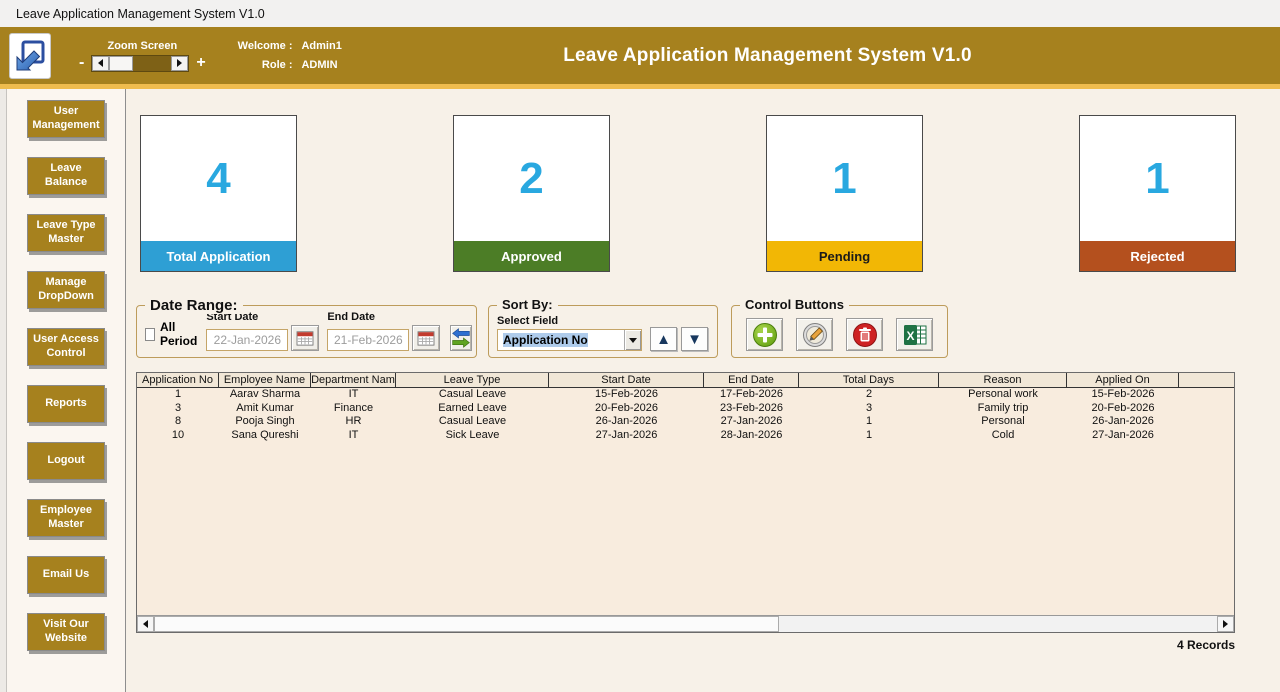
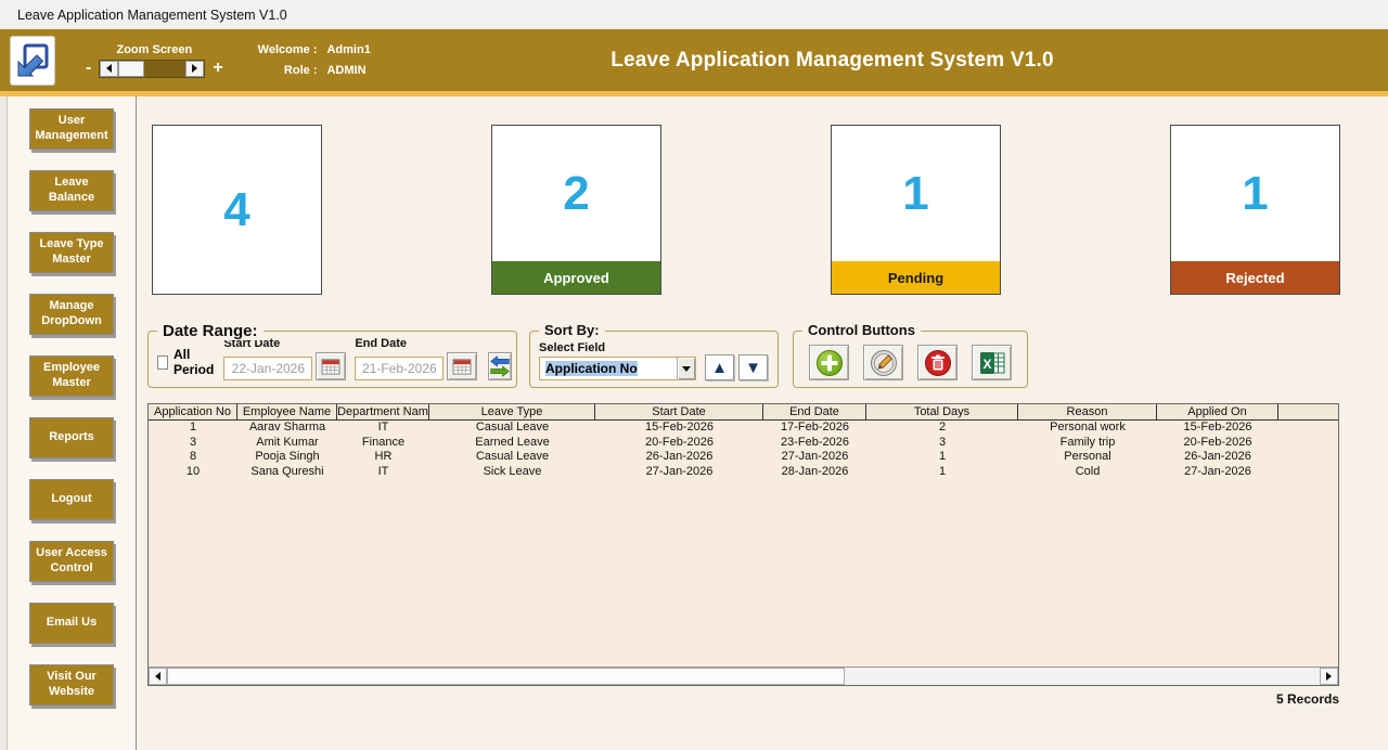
  Leave Application Management System V1.0
  Zoom Screen
  -
  +
  Welcome :
  Admin1
  Role :
  ADMIN
  Leave Application Management System V1.0
  User Management
  Leave Balance
  Leave Type Master
  Manage DropDown
- User Access Control
+ Employee Master
  Reports
  Logout
- Employee Master
+ User Access Control
  Email Us
  Visit Our Website
  4
- Total Application
  2
  Approved
  1
  Pending
  1
  Rejected
  Date Range:
  All Period
  Start Date
  22-Jan-2026
  End Date
  21-Feb-2026
  Sort By:
  Select Field
  Application No
  ▲
  ▼
  Control Buttons
  X
  Application No
  Employee Name
  Department Nam
  Leave Type
  Start Date
  End Date
  Total Days
  Reason
  Applied On
  1
  Aarav Sharma
  IT
  Casual Leave
  15-Feb-2026
  17-Feb-2026
  2
  Personal work
  15-Feb-2026
  3
  Amit Kumar
  Finance
  Earned Leave
  20-Feb-2026
  23-Feb-2026
  3
  Family trip
  20-Feb-2026
  8
  Pooja Singh
  HR
  Casual Leave
  26-Jan-2026
  27-Jan-2026
  1
  Personal
  26-Jan-2026
  10
  Sana Qureshi
  IT
  Sick Leave
  27-Jan-2026
  28-Jan-2026
  1
  Cold
  27-Jan-2026
- 4 Records
+ 5 Records
